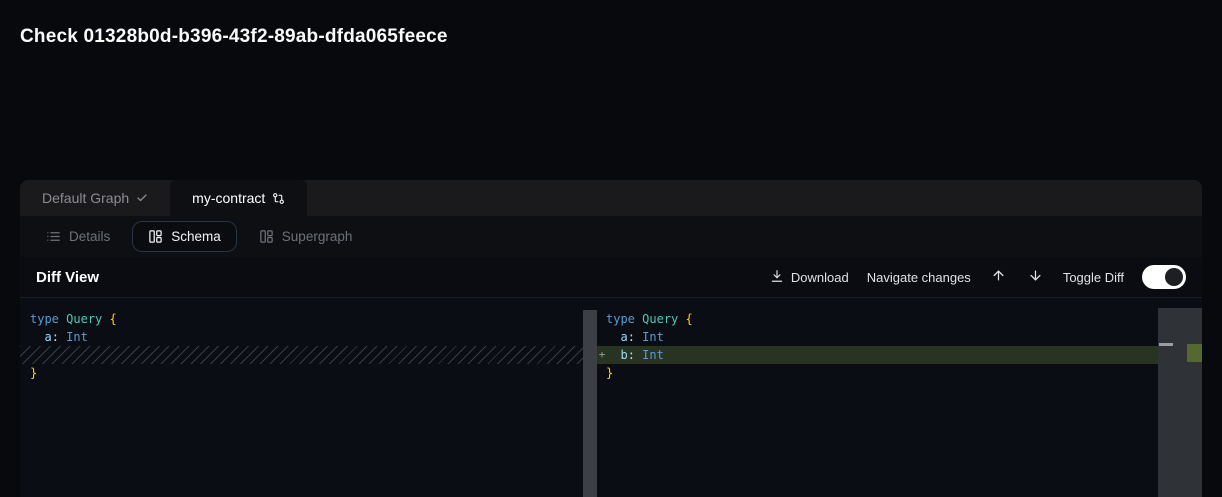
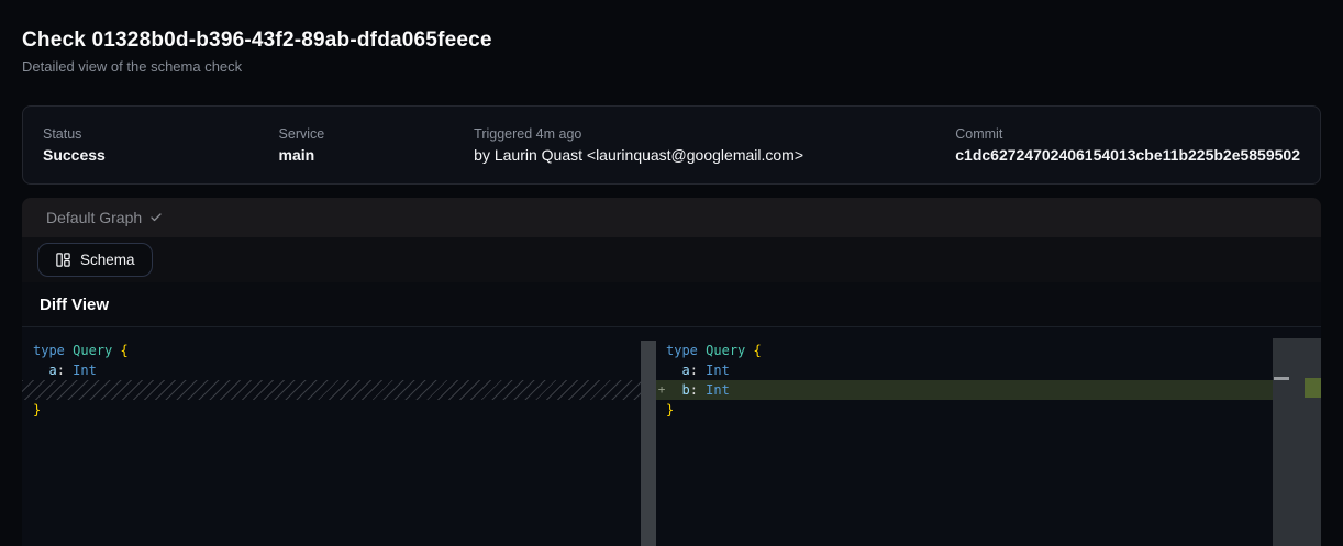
  Check 01328b0d-b396-43f2-89ab-dfda065feece
+ Detailed view of the schema check
+ Status
+ Success
+ Service
+ main
+ Triggered 4m ago
+ by Laurin Quast <laurinquast@googlemail.com>
+ Commit
+ c1dc62724702406154013cbe11b225b2e5859502
  Default Graph
- my-contract
- Details
  Schema
- Supergraph
  Diff View
- Download
- Navigate changes
- Toggle Diff
  type Query {
  a: Int
  }
  +
  type Query {
  a: Int
  b: Int
  }
